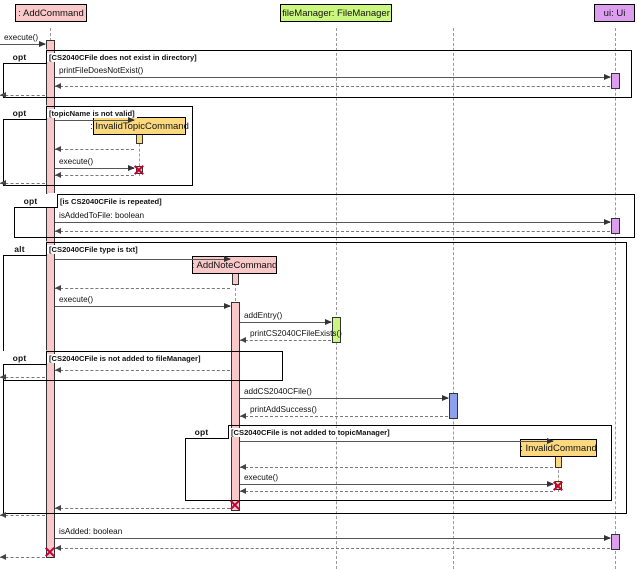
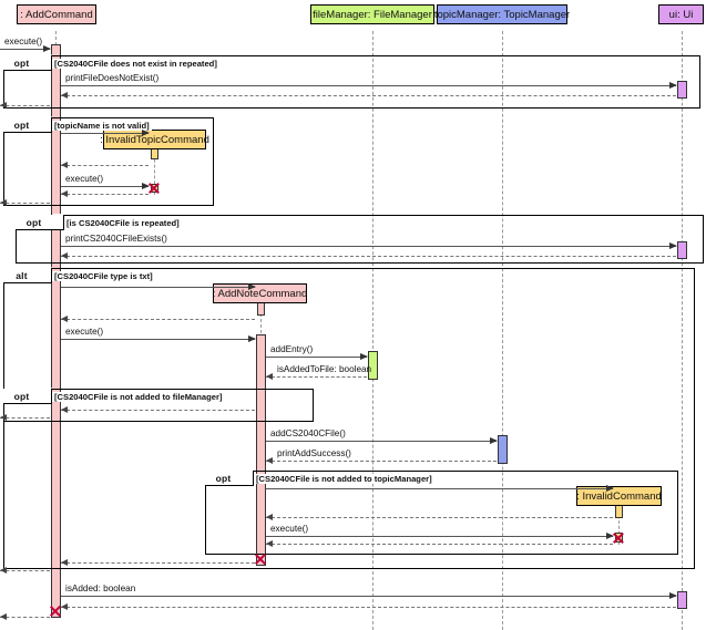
  : AddCommand
  InvalidTopicComman
  : AddNoteCommand
  fileManager: FileManager
+ topicManager: TopicManager
  : InvalidCommand
  ui: Ui
  opt
- [CS2040CFile does not exist in directory]
+ [CS2040CFile does not exist in repeated]
  opt
  [topicName is not valid]
  opt
  [is CS2040CFile is repeated]
  alt
  [CS2040CFile type is txt]
  opt
  [CS2040CFile is not added to fileManager]
  opt
  [CS2040CFile is not added to topicManager]
  execute()
  printFileDoesNotExist()
  execute()
- isAddedToFile: boolean
+ printCS2040CFileExists()
  execute()
  addEntry()
- printCS2040CFileExists()
+ isAddedToFile: boolean
  addCS2040CFile()
  printAddSuccess()
  execute()
  isAdded: boolean
